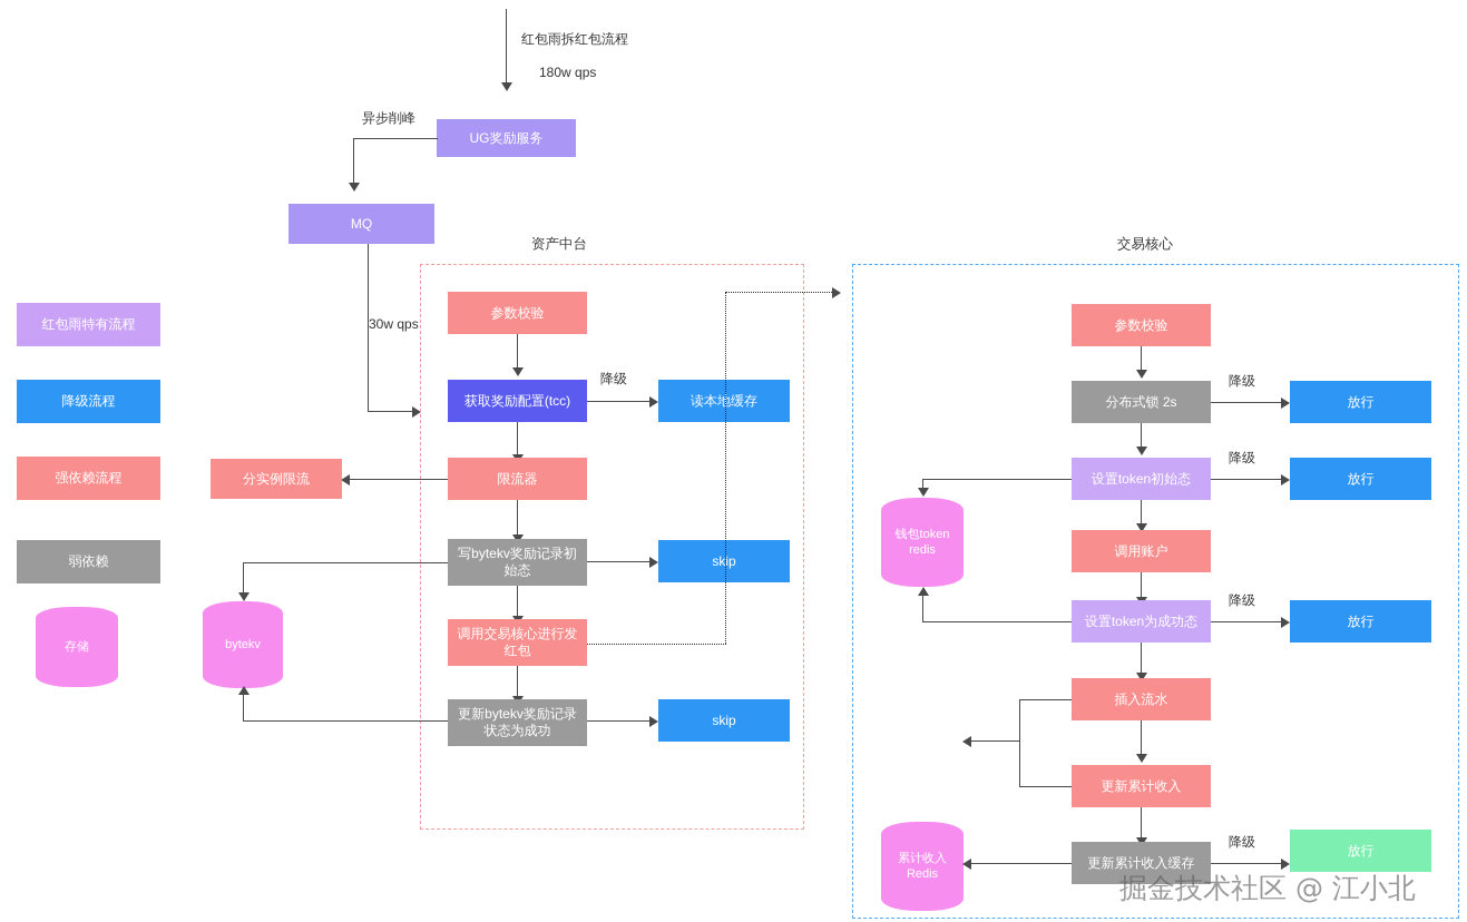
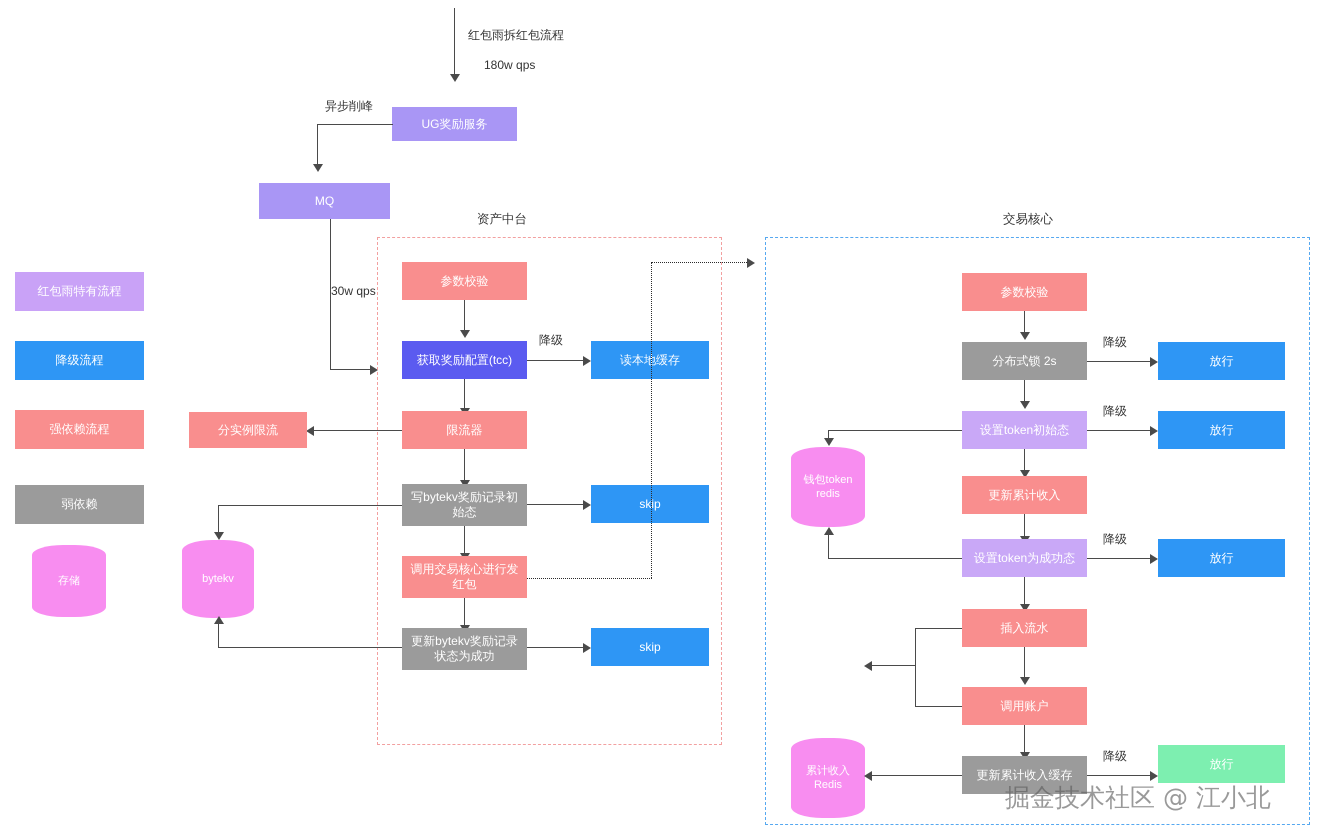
  红包雨拆红包流程
  180w qps
  UG奖励服务
  异步削峰
  MQ
  30w qps
  红包雨特有流程
  降级流程
  强依赖流程
  弱依赖
  存储
  资产中台
  参数校验
  获取奖励配置(tcc)
  限流器
  写bytekv奖励记录初始态
  调用交易核心进行发红包
  更新bytekv奖励记录状态为成功
  降级
  读本地缓存
  skip
  skip
  分实例限流
  bytekv
  交易核心
  参数校验
  分布式锁 2s
  设置token初始态
- 调用账户
+ 更新累计收入
  设置token为成功态
  插入流水
- 更新累计收入
+ 调用账户
  更新累计收入缓存
  降级
  放行
  降级
  放行
  降级
  放行
  降级
  放行
  钱包token redis
  累计收入 Redis
  掘金技术社区 @ 江小北
